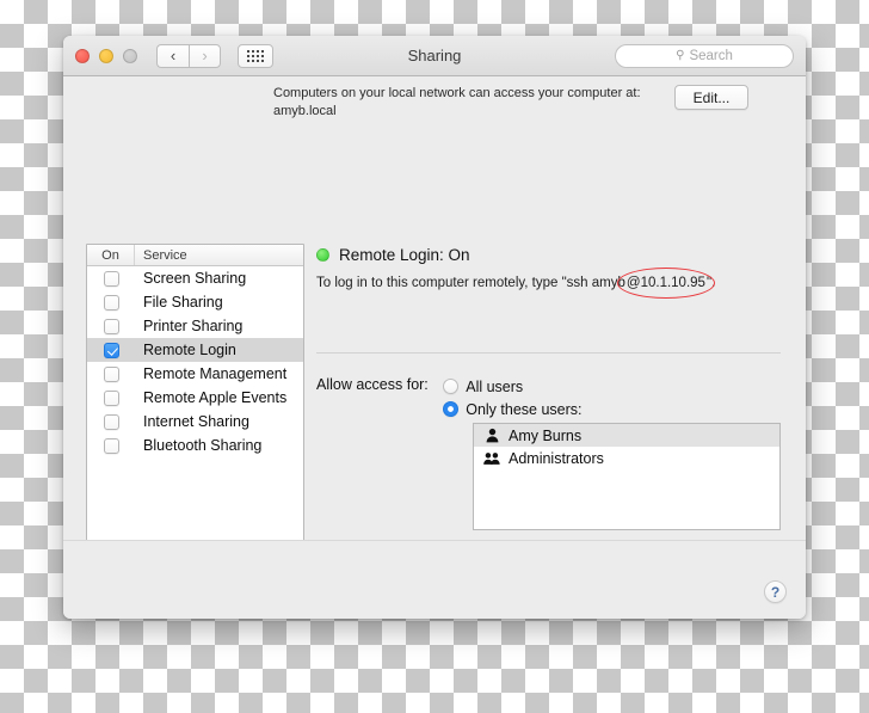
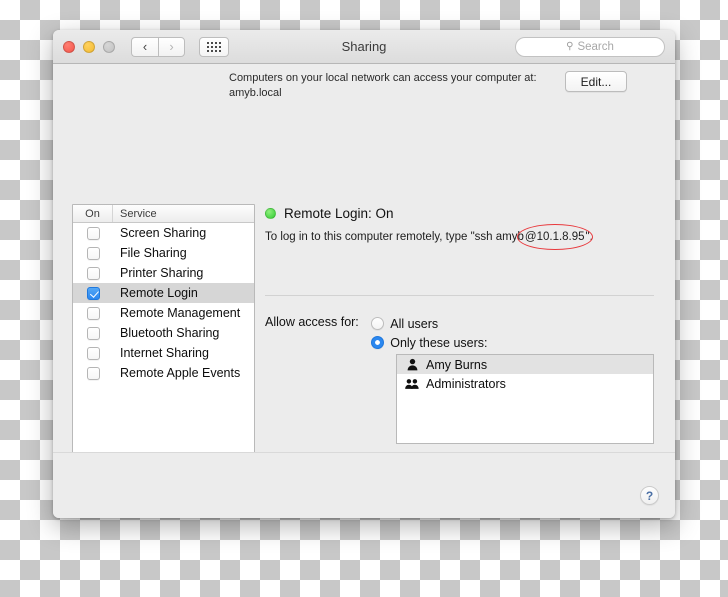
  ‹
  ›
  Sharing
  ⚲
  Search
  Computers on your local network can access your computer at: amyb.local
  Edit...
  On
  Service
  Screen Sharing
  File Sharing
  Printer Sharing
  Remote Login
  Remote Management
- Remote Apple Events
+ Bluetooth Sharing
  Internet Sharing
- Bluetooth Sharing
+ Remote Apple Events
  Remote Login: On
- To log in to this computer remotely, type "ssh amyb@10.1.10.95".
+ To log in to this computer remotely, type "ssh amyb@10.1.8.95".
  Allow access for:
  All users
  Only these users:
  Amy Burns
  Administrators
  ?
